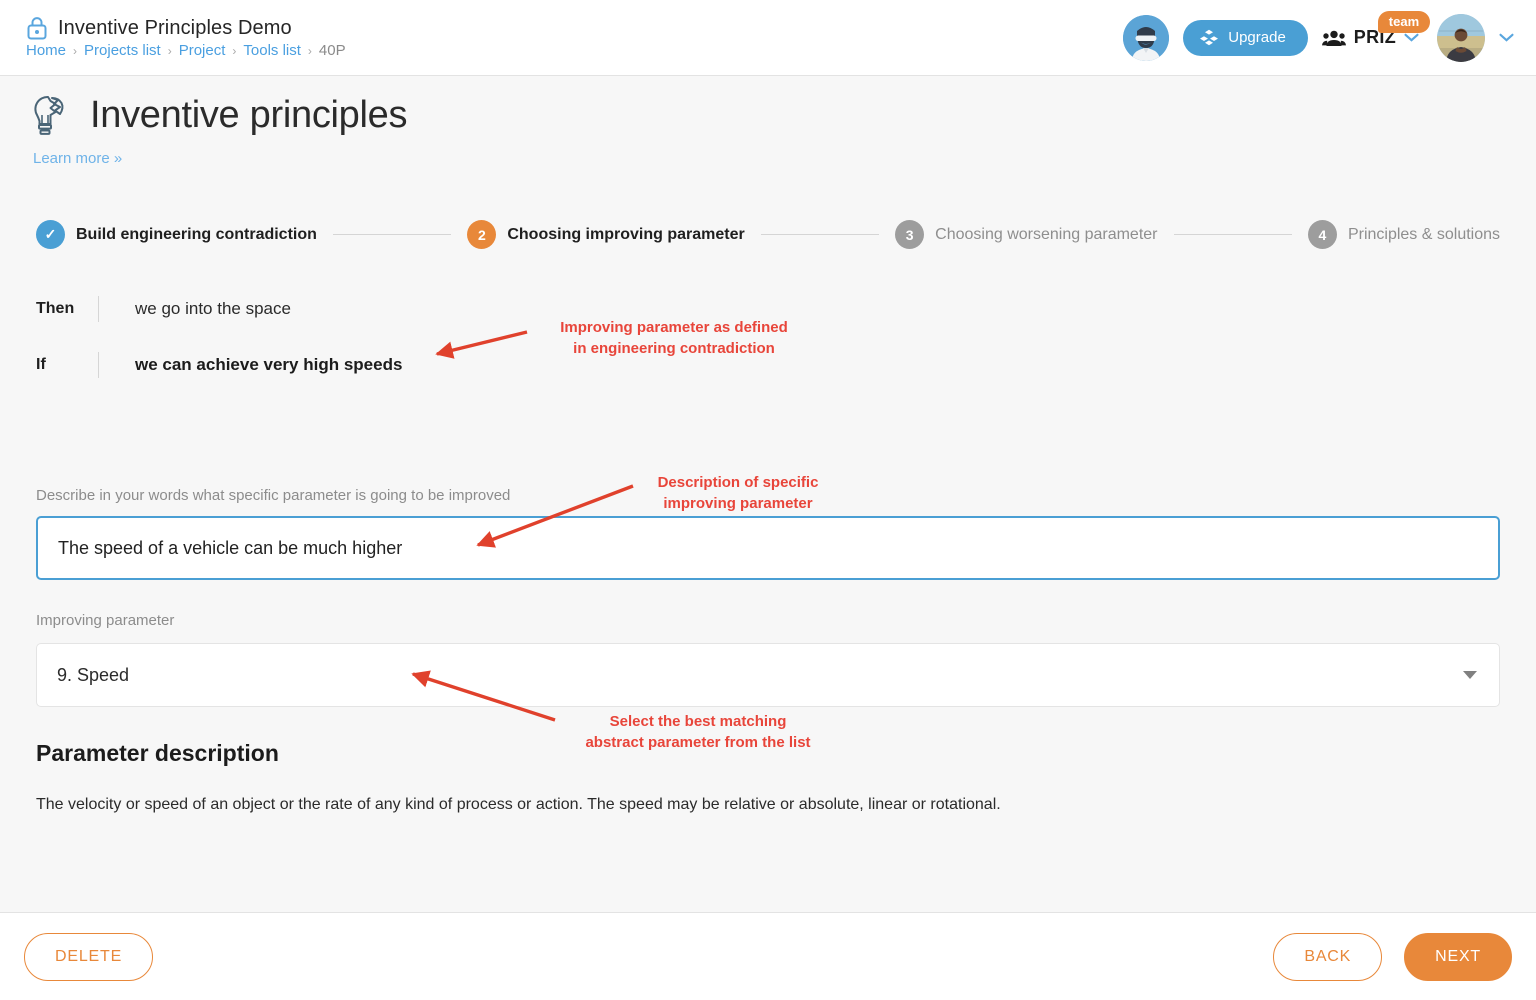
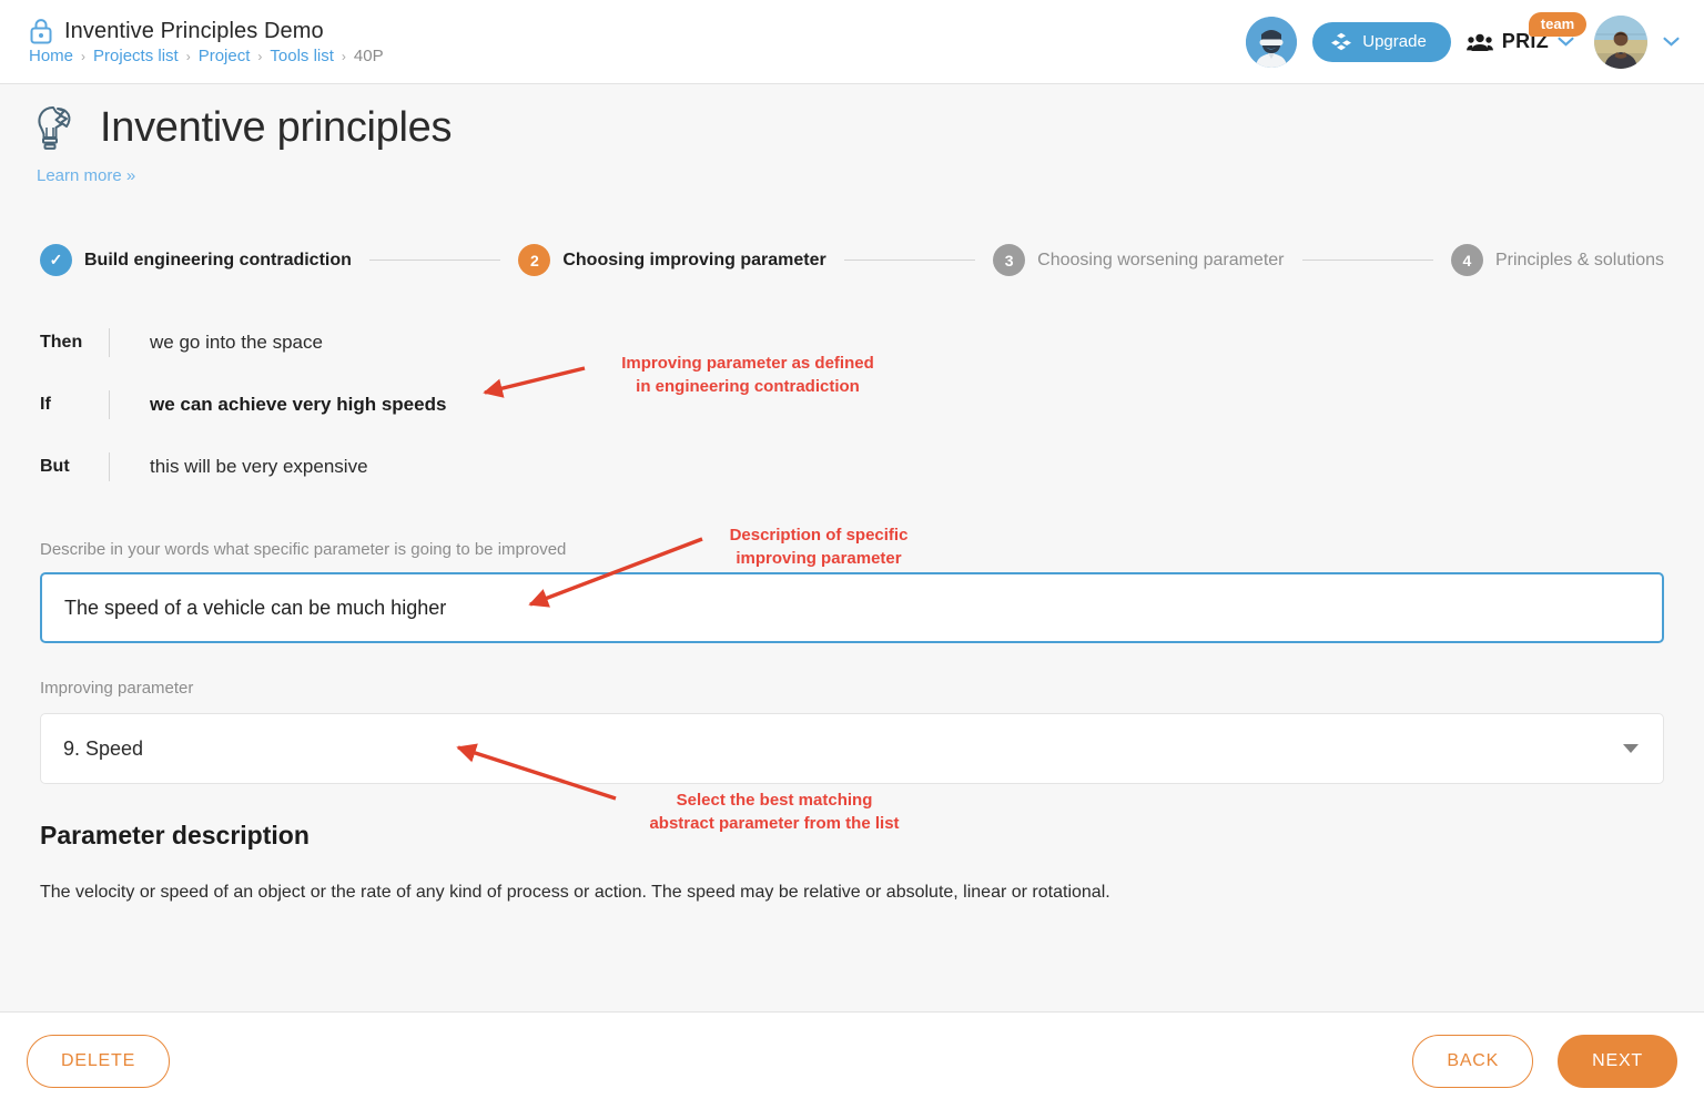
  Inventive Principles Demo
  Home
  ›
  Projects list
  ›
  Project
  ›
  Tools list
  ›
  40P
  Upgrade
  PRIZ
  team
  Inventive principles
  Learn more »
  ✓
  Build engineering contradiction
  2
  Choosing improving parameter
  3
  Choosing worsening parameter
  4
  Principles & solutions
  Then
  we go into the space
  If
  we can achieve very high speeds
+ But
+ this will be very expensive
  Describe in your words what specific parameter is going to be improved
  The speed of a vehicle can be much higher
  Improving parameter
  9. Speed
  Parameter description
  The velocity or speed of an object or the rate of any kind of process or action. The speed may be relative or absolute, linear or rotational.
  Improving parameter as defined
  in engineering contradiction
  Description of specific
  improving parameter
  Select the best matching
  abstract parameter from the list
  DELETE
  BACK
  NEXT
